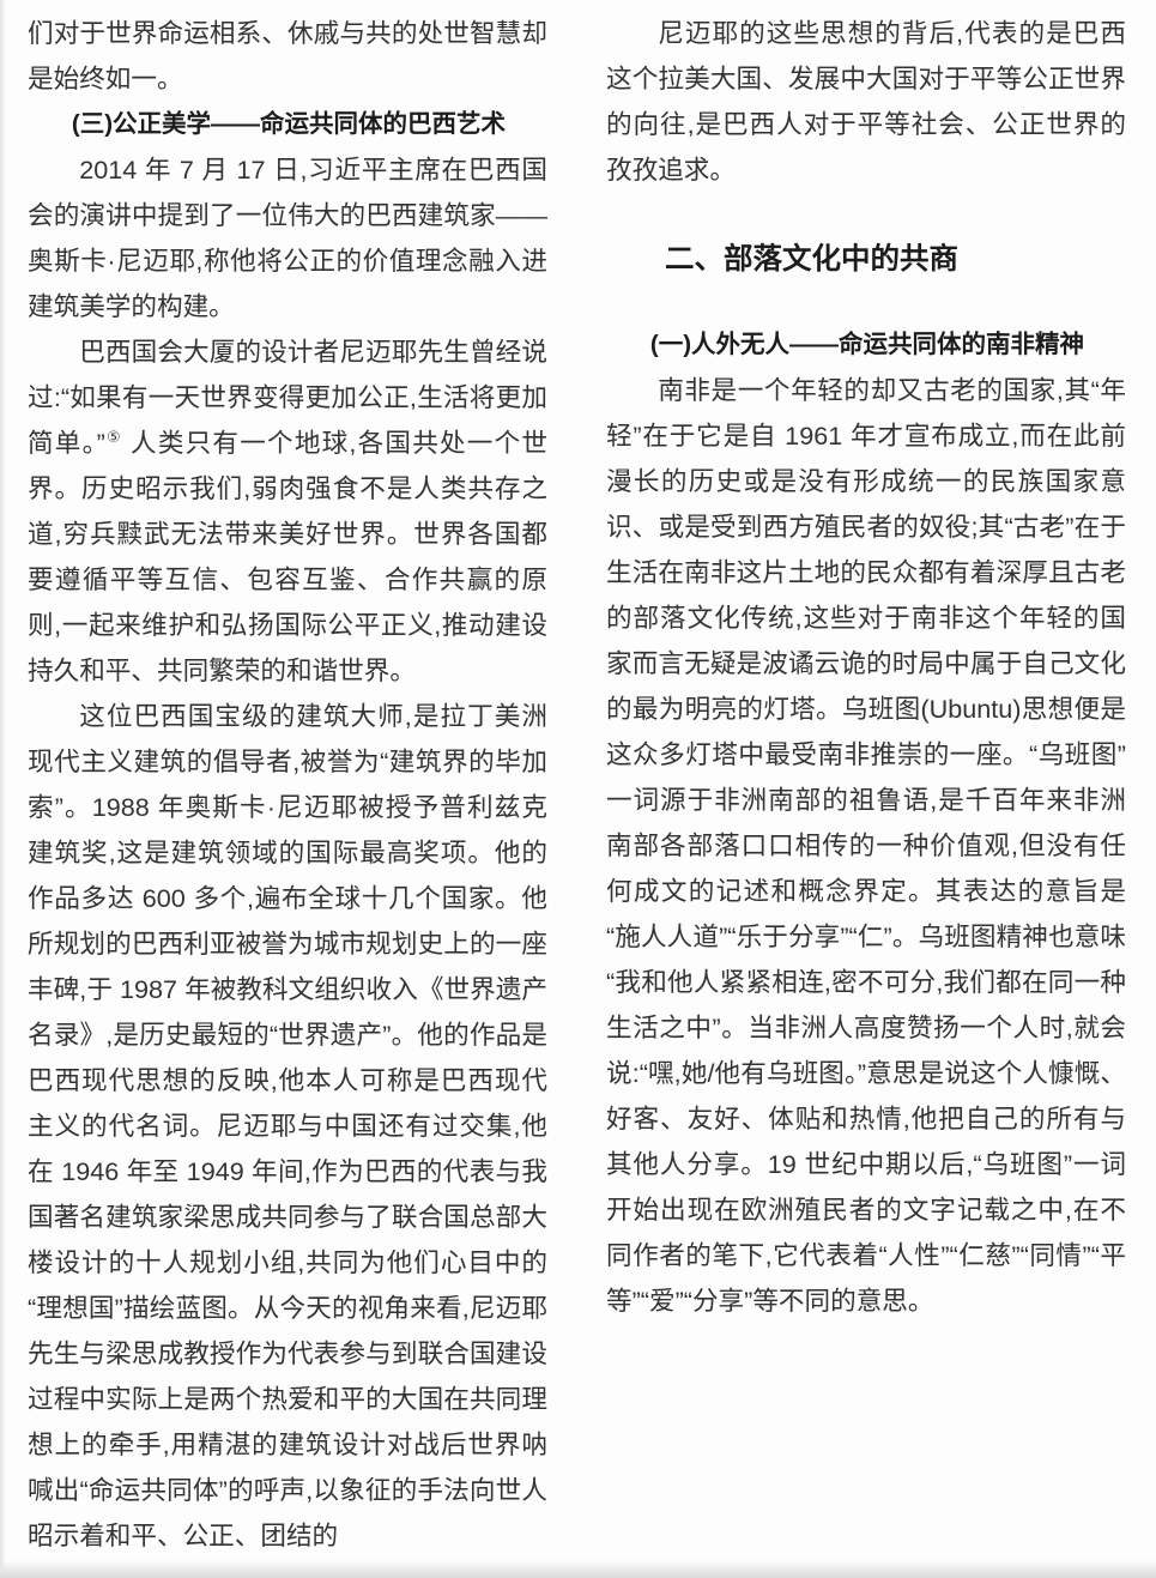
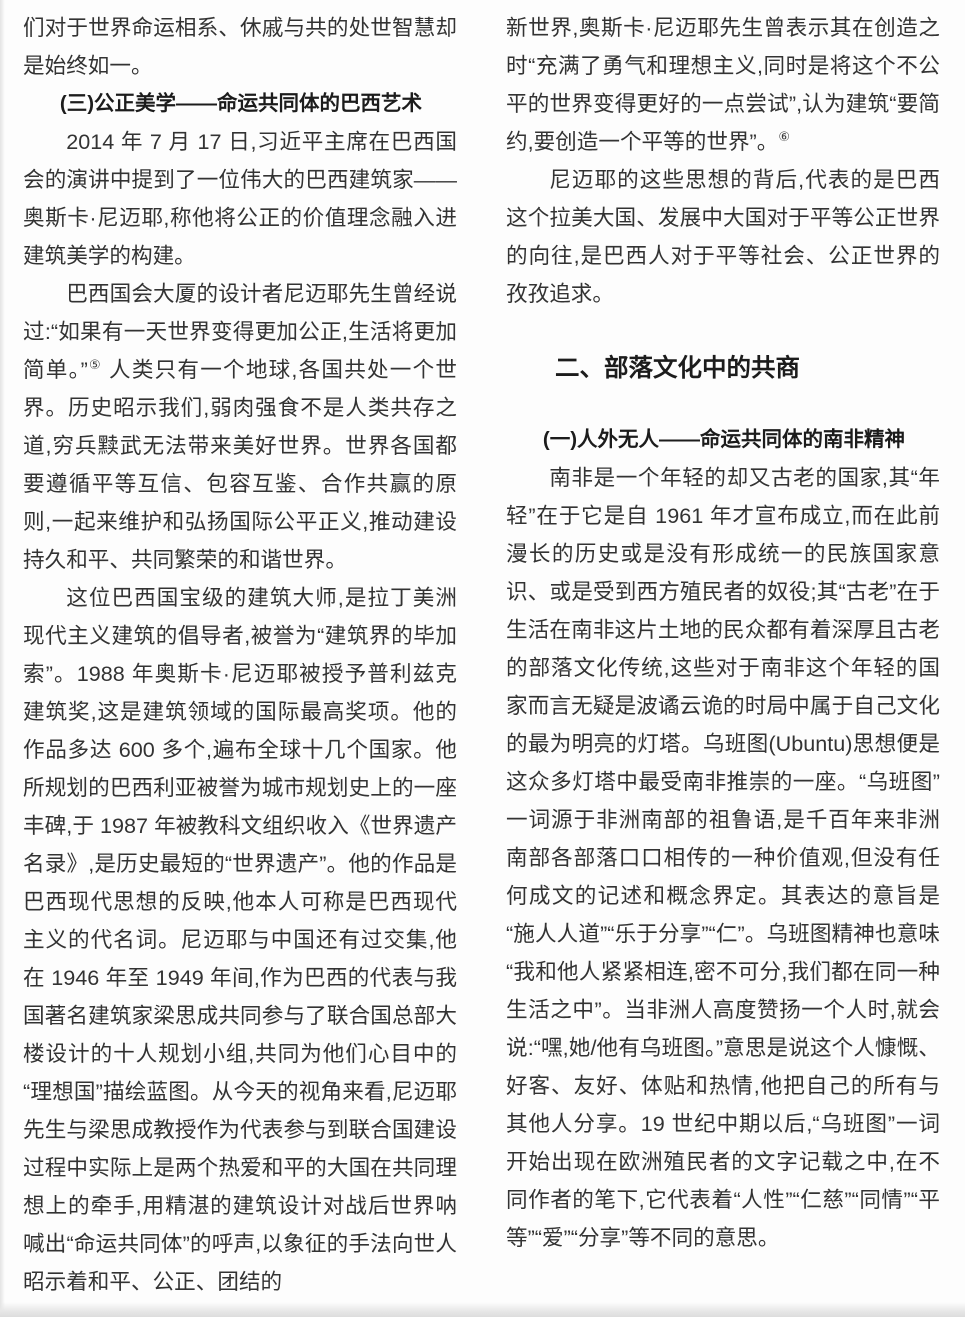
  们对于世界命运相系、休戚与共的处世智慧却是始终如一。
  (三)公正美学——命运共同体的巴西艺术
  2014 年 7 月 17 日,习近平主席在巴西国会的演讲中提到了一位伟大的巴西建筑家——奥斯卡·尼迈耶,称他将公正的价值理念融入进建筑美学的构建。
  巴西国会大厦的设计者尼迈耶先生曾经说过:“如果有一天世界变得更加公正,生活将更加简单。”⑤ 人类只有一个地球,各国共处一个世界。历史昭示我们,弱肉强食不是人类共存之道,穷兵黩武无法带来美好世界。世界各国都要遵循平等互信、包容互鉴、合作共赢的原则,一起来维护和弘扬国际公平正义,推动建设持久和平、共同繁荣的和谐世界。
  这位巴西国宝级的建筑大师,是拉丁美洲现代主义建筑的倡导者,被誉为“建筑界的毕加索”。1988 年奥斯卡·尼迈耶被授予普利兹克建筑奖,这是建筑领域的国际最高奖项。他的作品多达 600 多个,遍布全球十几个国家。他所规划的巴西利亚被誉为城市规划史上的一座丰碑,于 1987 年被教科文组织收入《世界遗产名录》,是历史最短的“世界遗产”。他的作品是巴西现代思想的反映,他本人可称是巴西现代主义的代名词。尼迈耶与中国还有过交集,他在 1946 年至 1949 年间,作为巴西的代表与我国著名建筑家梁思成共同参与了联合国总部大楼设计的十人规划小组,共同为他们心目中的“理想国”描绘蓝图。从今天的视角来看,尼迈耶先生与梁思成教授作为代表参与到联合国建设过程中实际上是两个热爱和平的大国在共同理想上的牵手,用精湛的建筑设计对战后世界呐喊出“命运共同体”的呼声,以象征的手法向世人昭示着和平、公正、团结的
+ 新世界,奥斯卡·尼迈耶先生曾表示其在创造之时“充满了勇气和理想主义,同时是将这个不公平的世界变得更好的一点尝试”,认为建筑“要简约,要创造一个平等的世界”。⑥
  尼迈耶的这些思想的背后,代表的是巴西这个拉美大国、发展中大国对于平等公正世界的向往,是巴西人对于平等社会、公正世界的孜孜追求。
  二、部落文化中的共商
  (一)人外无人——命运共同体的南非精神
  南非是一个年轻的却又古老的国家,其“年轻”在于它是自 1961 年才宣布成立,而在此前漫长的历史或是没有形成统一的民族国家意识、或是受到西方殖民者的奴役;其“古老”在于生活在南非这片土地的民众都有着深厚且古老的部落文化传统,这些对于南非这个年轻的国家而言无疑是波谲云诡的时局中属于自己文化的最为明亮的灯塔。乌班图(Ubuntu)思想便是这众多灯塔中最受南非推崇的一座。“乌班图”一词源于非洲南部的祖鲁语,是千百年来非洲南部各部落口口相传的一种价值观,但没有任何成文的记述和概念界定。其表达的意旨是“施人人道”“乐于分享”“仁”。乌班图精神也意味“我和他人紧紧相连,密不可分,我们都在同一种生活之中”。当非洲人高度赞扬一个人时,就会说:“嘿,她/他有乌班图。”意思是说这个人慷慨、好客、友好、体贴和热情,他把自己的所有与其他人分享。19 世纪中期以后,“乌班图”一词开始出现在欧洲殖民者的文字记载之中,在不同作者的笔下,它代表着“人性”“仁慈”“同情”“平等”“爱”“分享”等不同的意思。
